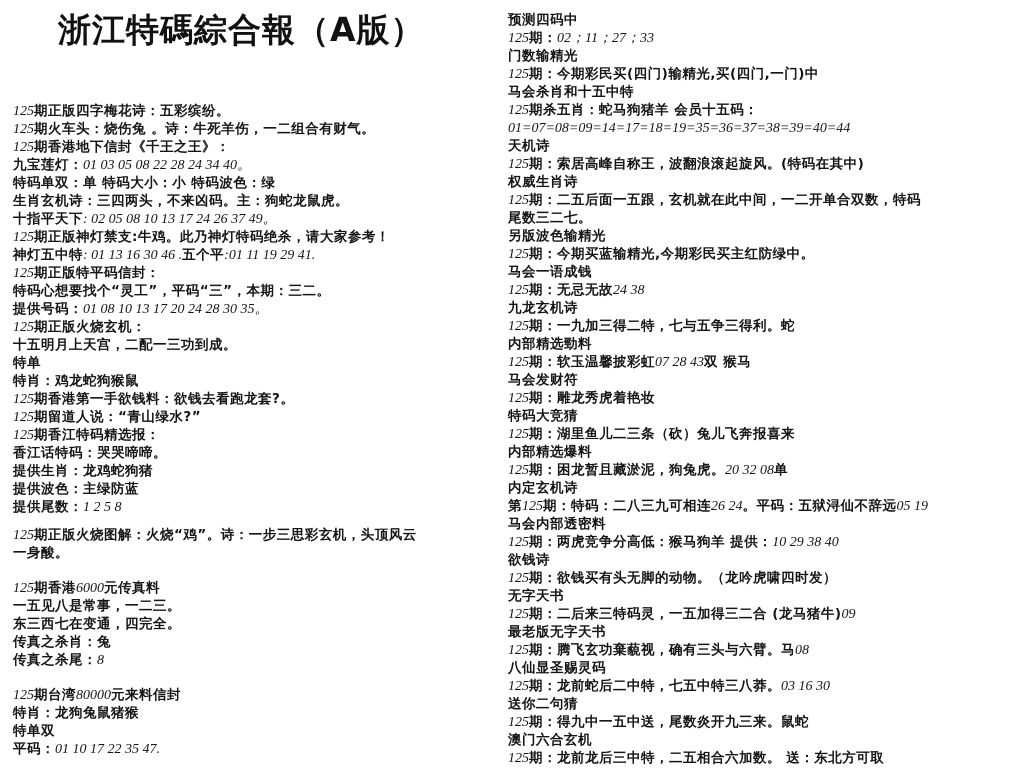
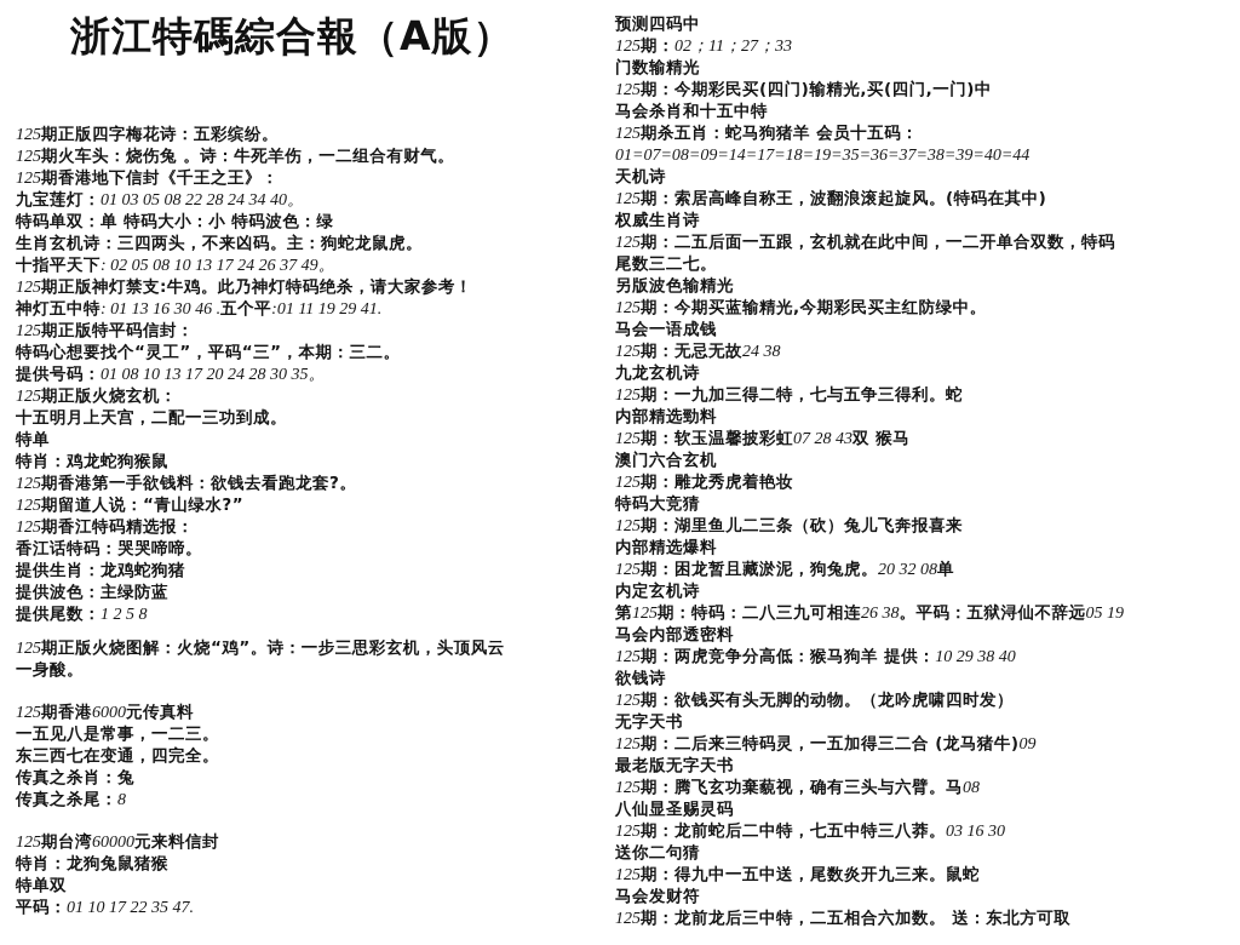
  浙江特碼綜合報（A版）
  125期正版四字梅花诗：五彩缤纷。
  125期火车头：烧伤兔 。诗：牛死羊伤，一二组合有财气。
  125期香港地下信封《千王之王》：
  九宝莲灯：01 03 05 08 22 28 24 34 40。
  特码单双：单 特码大小：小 特码波色：绿
  生肖玄机诗：三四两头，不来凶码。主：狗蛇龙鼠虎。
  十指平天下: 02 05 08 10 13 17 24 26 37 49。
  125期正版神灯禁支:牛鸡。此乃神灯特码绝杀，请大家参考！
  神灯五中特: 01 13 16 30 46 .五个平:01 11 19 29 41.
  125期正版特平码信封：
  特码心想要找个“灵工”，平码“三”，本期：三二。
  提供号码：01 08 10 13 17 20 24 28 30 35。
  125期正版火烧玄机：
  十五明月上天宫，二配一三功到成。
  特单
  特肖：鸡龙蛇狗猴鼠
  125期香港第一手欲钱料：欲钱去看跑龙套?。
  125期留道人说：“青山绿水?”
  125期香江特码精选报：
  香江话特码：哭哭啼啼。
  提供生肖：龙鸡蛇狗猪
  提供波色：主绿防蓝
  提供尾数：1 2 5 8
  125期正版火烧图解：火烧“鸡”。诗：一步三思彩玄机，头顶风云
  一身酸。
  125期香港6000元传真料
  一五见八是常事，一二三。
  东三西七在变通，四完全。
  传真之杀肖：兔
  传真之杀尾：8
- 125期台湾80000元来料信封
+ 125期台湾60000元来料信封
  特肖：龙狗兔鼠猪猴
  特单双
  平码：01 10 17 22 35 47.
  预测四码中
  125期：02；11；27；33
  门数输精光
  125期：今期彩民买(四门)输精光,买(四门,一门)中
  马会杀肖和十五中特
  125期杀五肖：蛇马狗猪羊 会员十五码：
  01=07=08=09=14=17=18=19=35=36=37=38=39=40=44
  天机诗
  125期：索居高峰自称王，波翻浪滚起旋风。(特码在其中)
  权威生肖诗
  125期：二五后面一五跟，玄机就在此中间，一二开单合双数，特码
  尾数三二七。
  另版波色输精光
  125期：今期买蓝输精光,今期彩民买主红防绿中。
  马会一语成钱
  125期：无忌无故24 38
  九龙玄机诗
  125期：一九加三得二特，七与五争三得利。蛇
  内部精选勁料
  125期：软玉温馨披彩虹07 28 43双 猴马
- 马会发财符
+ 澳门六合玄机
  125期：雕龙秀虎着艳妆
  特码大竞猜
  125期：湖里鱼儿二三条（砍）兔儿飞奔报喜来
  内部精选爆料
  125期：困龙暂且藏淤泥，狗兔虎。20 32 08单
  内定玄机诗
- 第125期：特码：二八三九可相连26 24。平码：五狱浔仙不辞远05 19
+ 第125期：特码：二八三九可相连26 38。平码：五狱浔仙不辞远05 19
  马会内部透密料
  125期：两虎竞争分高低：猴马狗羊 提供：10 29 38 40
  欲钱诗
  125期：欲钱买有头无脚的动物。（龙吟虎啸四时发）
  无字天书
  125期：二后来三特码灵，一五加得三二合 (龙马猪牛)09
  最老版无字天书
  125期：腾飞玄功棄藐视，确有三头与六臂。马08
  八仙显圣赐灵码
  125期：龙前蛇后二中特，七五中特三八莽。03 16 30
  送你二句猜
  125期：得九中一五中送，尾数炎开九三来。鼠蛇
- 澳门六合玄机
+ 马会发财符
  125期：龙前龙后三中特，二五相合六加数。 送：东北方可取
